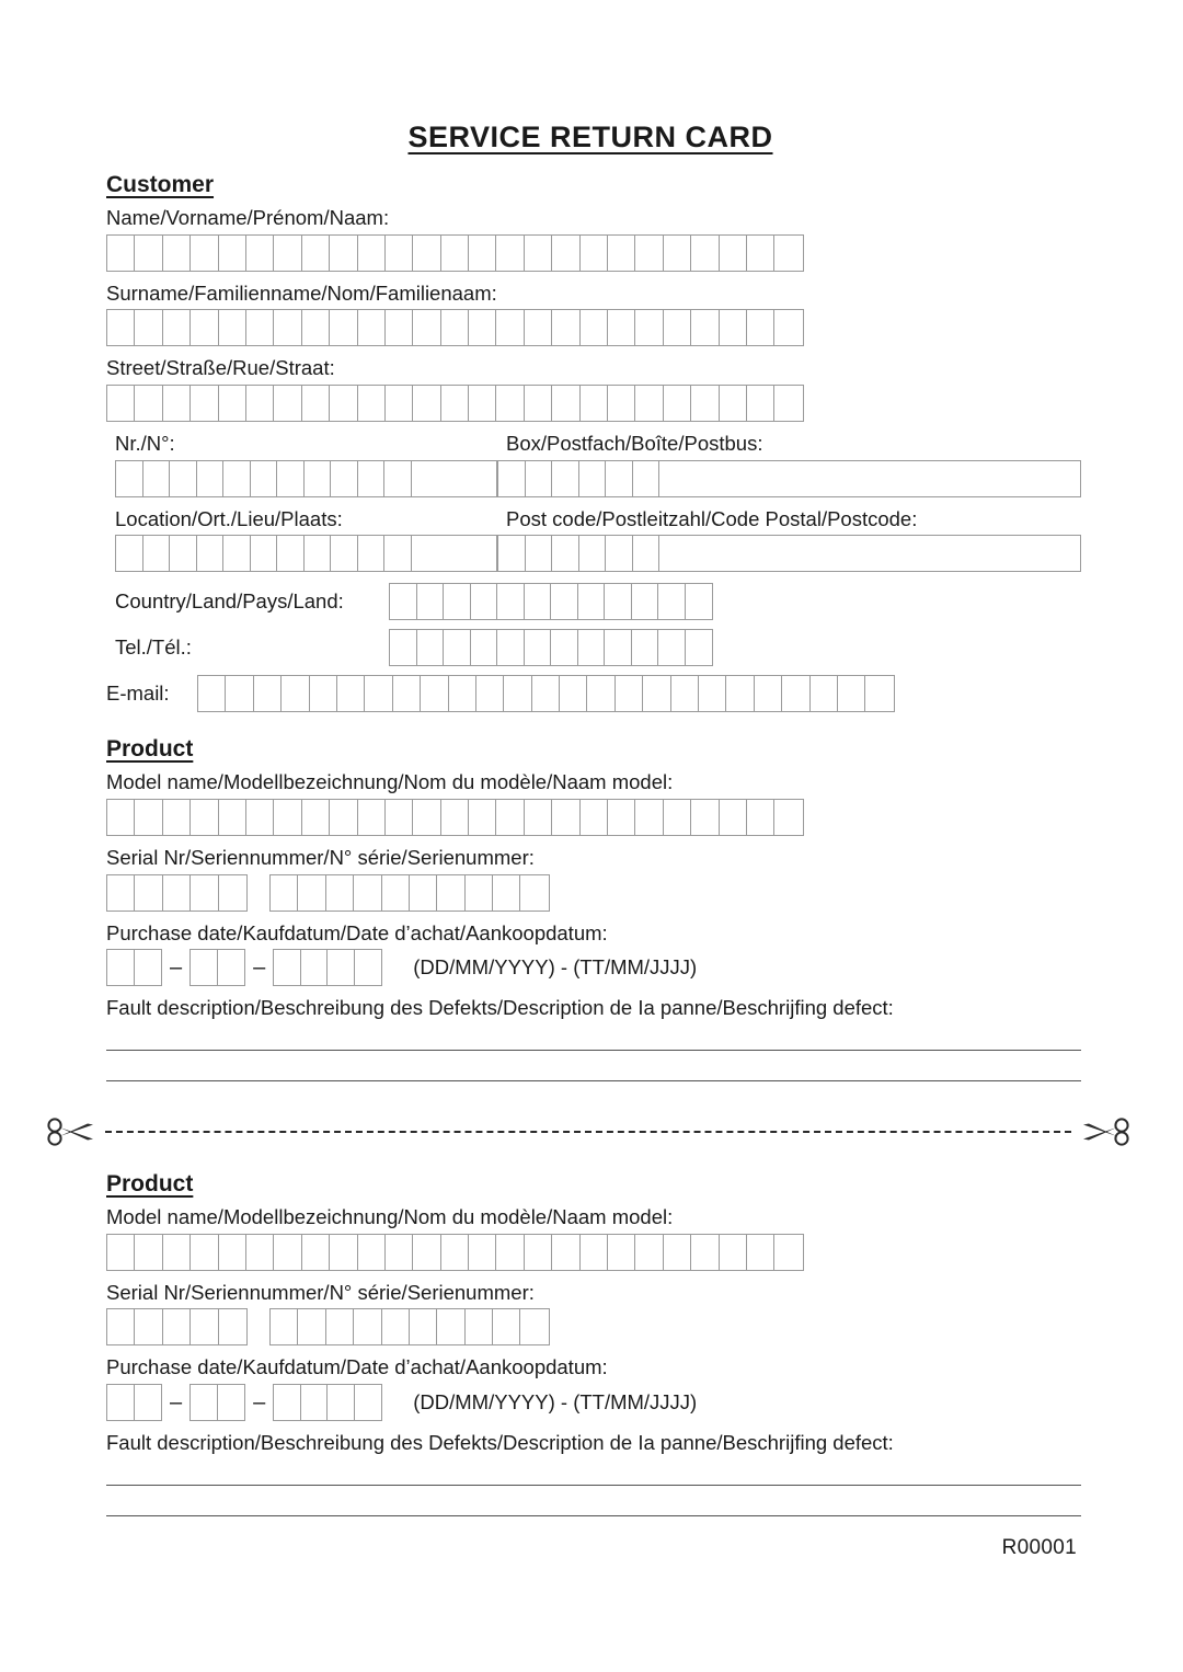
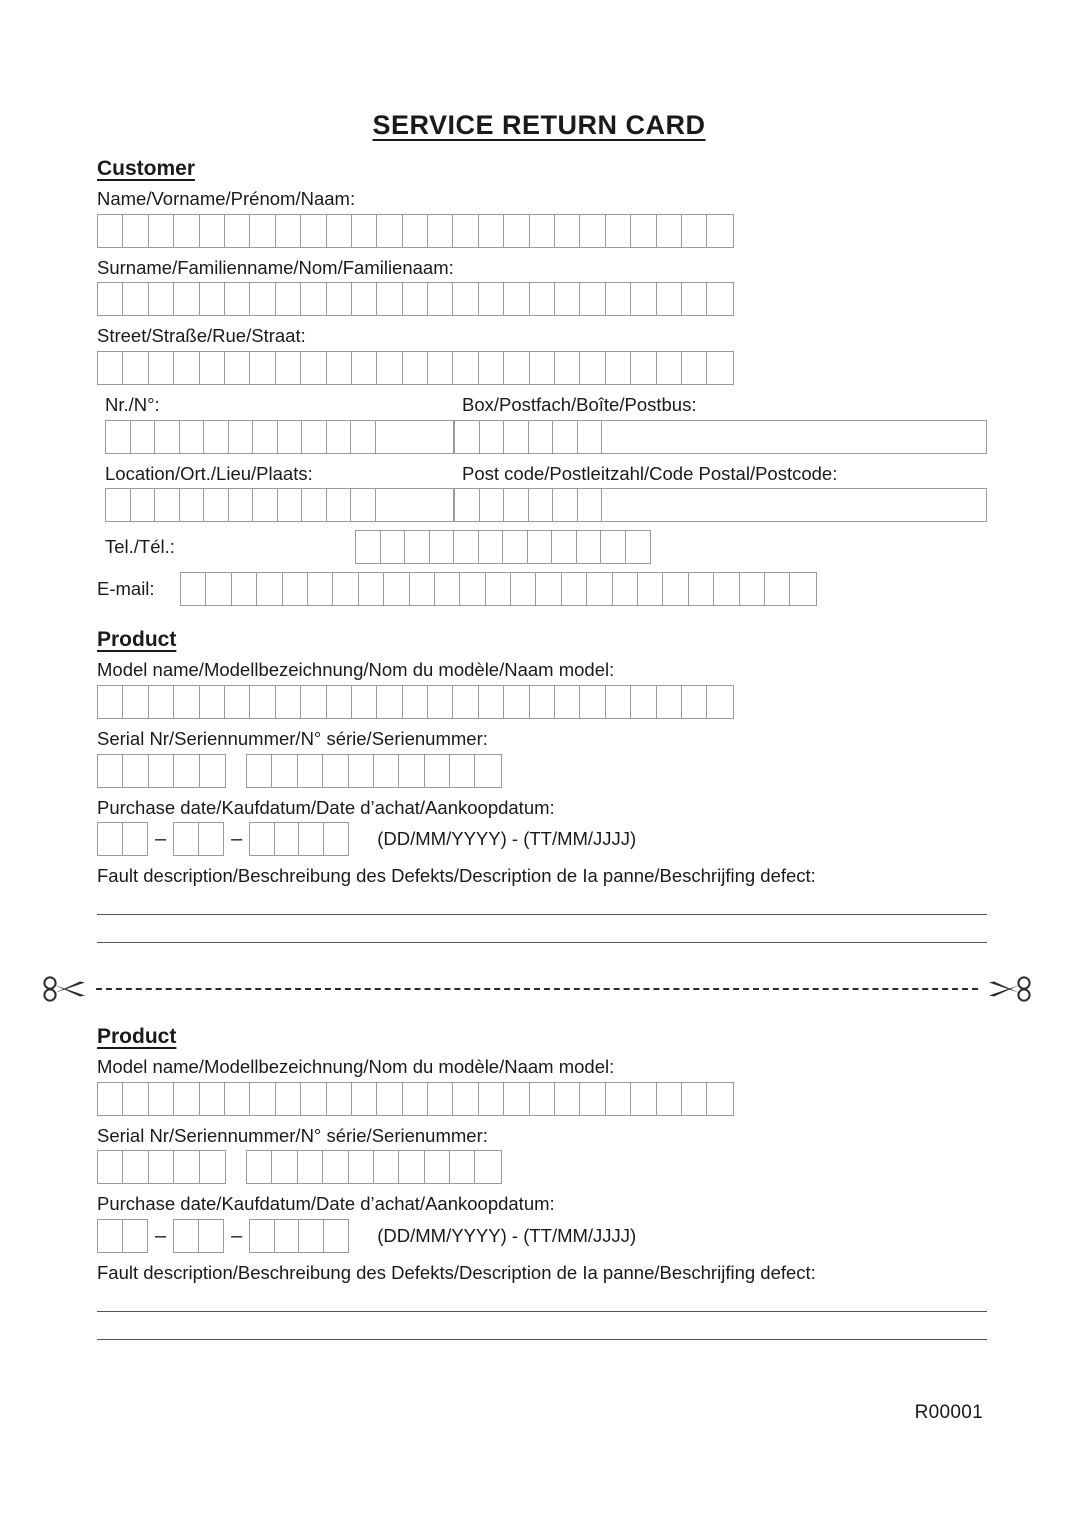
  SERVICE RETURN CARD
  Customer
  Name/Vorname/Prénom/Naam:
  Surname/Familienname/Nom/Familienaam:
  Street/Straße/Rue/Straat:
  Nr./N°:
  Box/Postfach/Boîte/Postbus:
  Location/Ort./Lieu/Plaats:
  Post code/Postleitzahl/Code Postal/Postcode:
- Country/Land/Pays/Land:
  Tel./Tél.:
  E-mail:
  Product
  Model name/Modellbezeichnung/Nom du modèle/Naam model:
  Serial Nr/Seriennummer/N° série/Serienummer:
  Purchase date/Kaufdatum/Date d’achat/Aankoopdatum:
  –
  –
  (DD/MM/YYYY) - (TT/MM/JJJJ)
  Fault description/Beschreibung des Defekts/Description de Ia panne/Beschrijfing defect:
  Product
  Model name/Modellbezeichnung/Nom du modèle/Naam model:
  Serial Nr/Seriennummer/N° série/Serienummer:
  Purchase date/Kaufdatum/Date d’achat/Aankoopdatum:
  –
  –
  (DD/MM/YYYY) - (TT/MM/JJJJ)
  Fault description/Beschreibung des Defekts/Description de Ia panne/Beschrijfing defect:
  R00001
